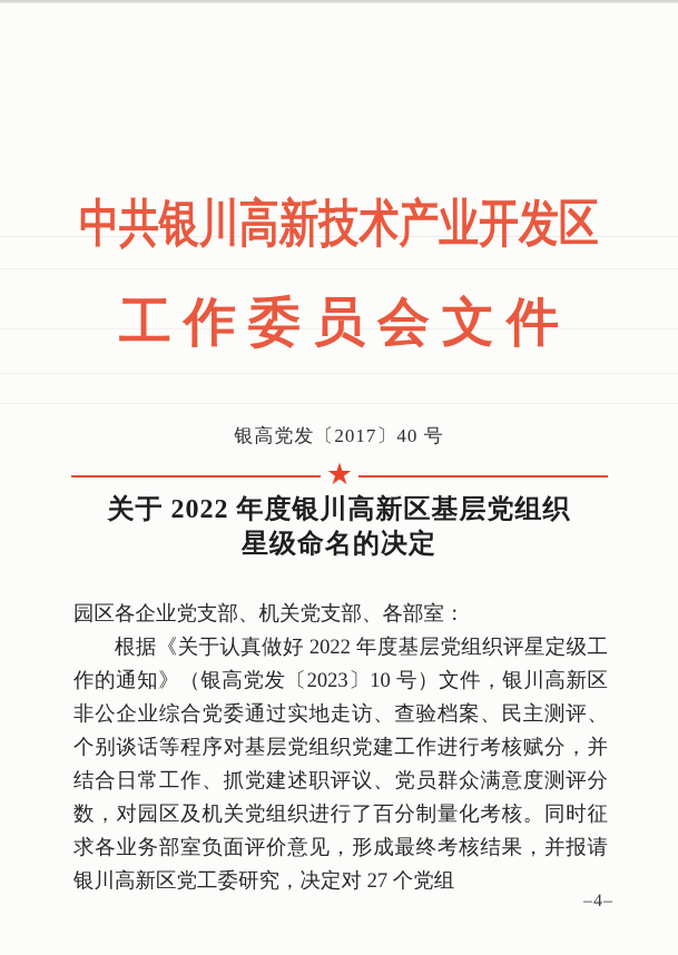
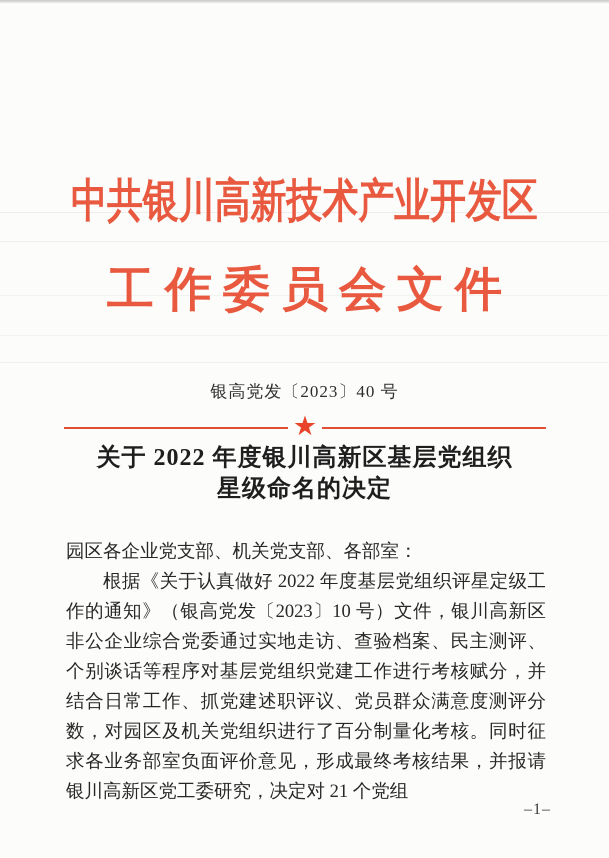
  中共银川高新技术产业开发区
  工作委员会文件
- 银高党发〔2017〕40 号
+ 银高党发〔2023〕40 号
  ★
  关于 2022 年度银川高新区基层党组织
  星级命名的决定
  园区各企业党支部、机关党支部、各部室：
- 根据《关于认真做好 2022 年度基层党组织评星定级工作的通知》（银高党发〔2023〕10 号）文件，银川高新区非公企业综合党委通过实地走访、查验档案、民主测评、个别谈话等程序对基层党组织党建工作进行考核赋分，并结合日常工作、抓党建述职评议、党员群众满意度测评分数，对园区及机关党组织进行了百分制量化考核。同时征求各业务部室负面评价意见，形成最终考核结果，并报请银川高新区党工委研究，决定对 27 个党组
+ 根据《关于认真做好 2022 年度基层党组织评星定级工作的通知》（银高党发〔2023〕10 号）文件，银川高新区非公企业综合党委通过实地走访、查验档案、民主测评、个别谈话等程序对基层党组织党建工作进行考核赋分，并结合日常工作、抓党建述职评议、党员群众满意度测评分数，对园区及机关党组织进行了百分制量化考核。同时征求各业务部室负面评价意见，形成最终考核结果，并报请银川高新区党工委研究，决定对 21 个党组
- –4–
+ –1–
